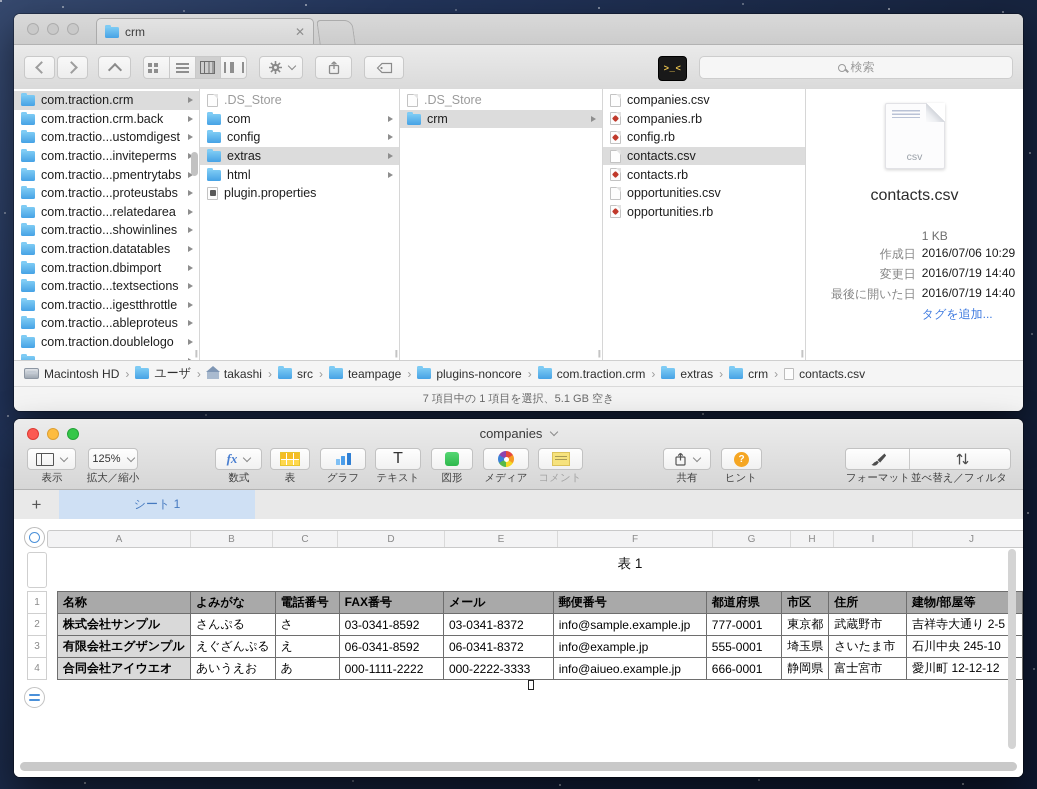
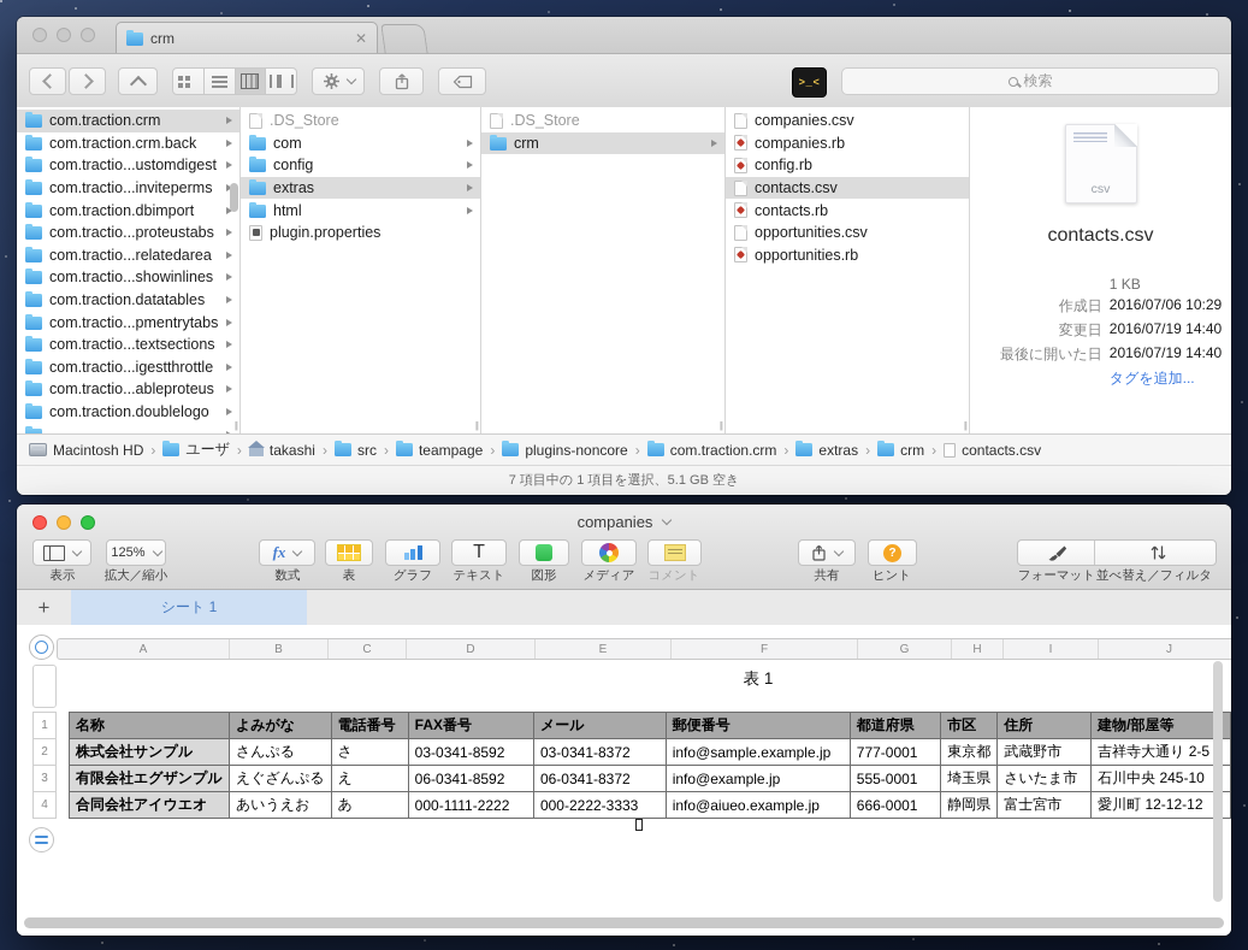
  crm
  ✕
  >_<
  検索
  com.traction.crm
  com.traction.crm.back
  com.tractio...ustomdigest
  com.tractio...inviteperms
- com.tractio...pmentrytabs
+ com.traction.dbimport
  com.tractio...proteustabs
  com.tractio...relatedarea
  com.tractio...showinlines
  com.traction.datatables
- com.traction.dbimport
+ com.tractio...pmentrytabs
  com.tractio...textsections
  com.tractio...igestthrottle
  com.tractio...ableproteus
  com.traction.doublelogo
  .DS_Store
  com
  config
  extras
  html
  plugin.properties
  .DS_Store
  crm
  companies.csv
  companies.rb
  config.rb
  contacts.csv
  contacts.rb
  opportunities.csv
  opportunities.rb
  csv
  contacts.csv
  1 KB
  作成日
  2016/07/06 10:29
  変更日
  2016/07/19 14:40
  最後に開いた日
  2016/07/19 14:40
  タグを追加...
  Macintosh HD
  ›
  ユーザ
  ›
  takashi
  ›
  src
  ›
  teampage
  ›
  plugins-noncore
  ›
  com.traction.crm
  ›
  extras
  ›
  crm
  ›
  contacts.csv
  7 項目中の 1 項目を選択、5.1 GB 空き
  companies
  表示
  125%
  拡大／縮小
  fx
  数式
  表
  グラフ
  T
  テキスト
  図形
  メディア
  コメント
  共有
  ?
  ヒント
  フォーマット
  並べ替え／フィルタ
  +
  シート 1
  A
  B
  C
  D
  E
  F
  G
  H
  I
  J
  1
  2
  3
  4
  表 1
  名称	よみがな	電話番号	FAX番号	メール	郵便番号	都道府県	市区	住所	建物/部屋等
  株式会社サンプル	さんぷる	さ	03-0341-8592	03-0341-8372	info@sample.example.jp	777-0001	東京都	武蔵野市	吉祥寺大通り 2-5
  有限会社エグザンプル	えぐざんぷる	え	06-0341-8592	06-0341-8372	info@example.jp	555-0001	埼玉県	さいたま市	石川中央 245-10
  合同会社アイウエオ	あいうえお	あ	000-1111-2222	000-2222-3333	info@aiueo.example.jp	666-0001	静岡県	富士宮市	愛川町 12-12-12
